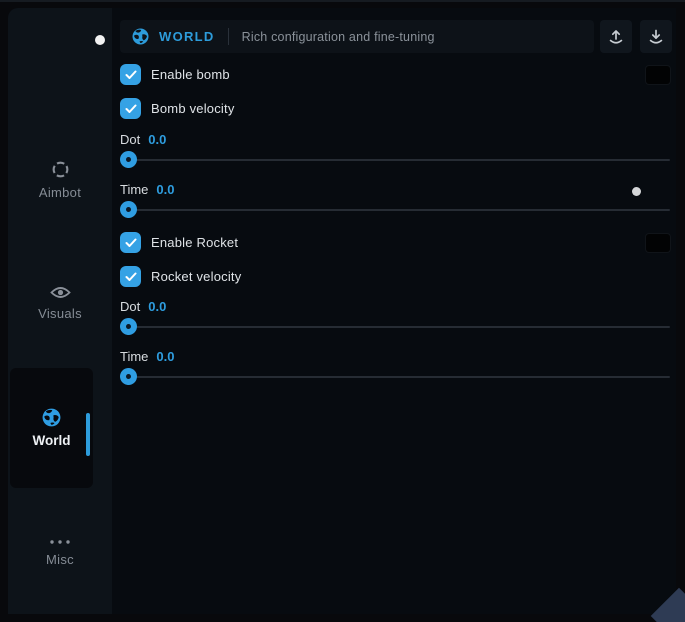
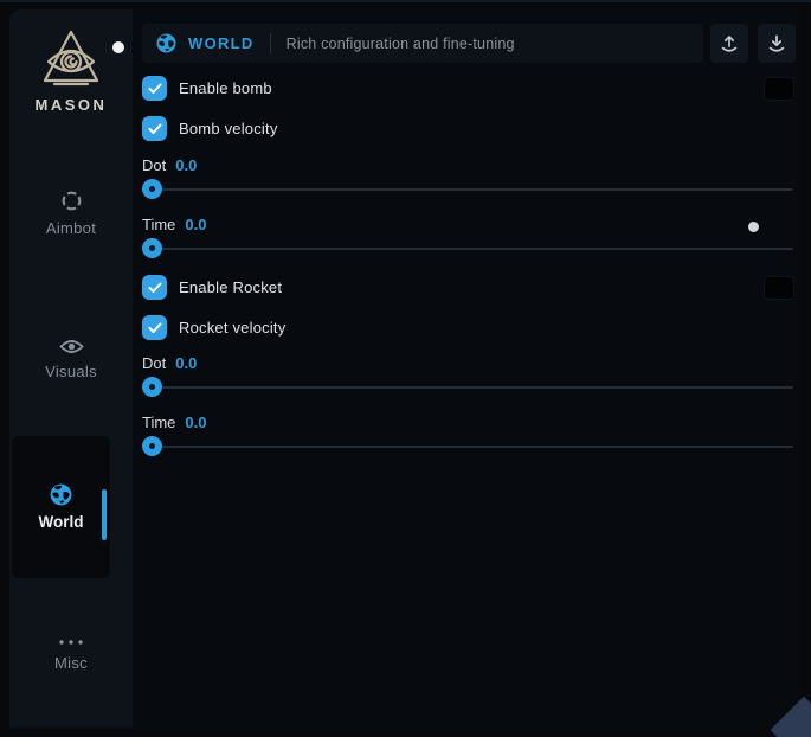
+ MASON
  Aimbot
  Visuals
  World
  Misc
  WORLD
  Rich configuration and fine-tuning
  Enable bomb
  Bomb velocity
  Dot
  0.0
  Time
  0.0
  Enable Rocket
  Rocket velocity
  Dot
  0.0
  Time
  0.0
